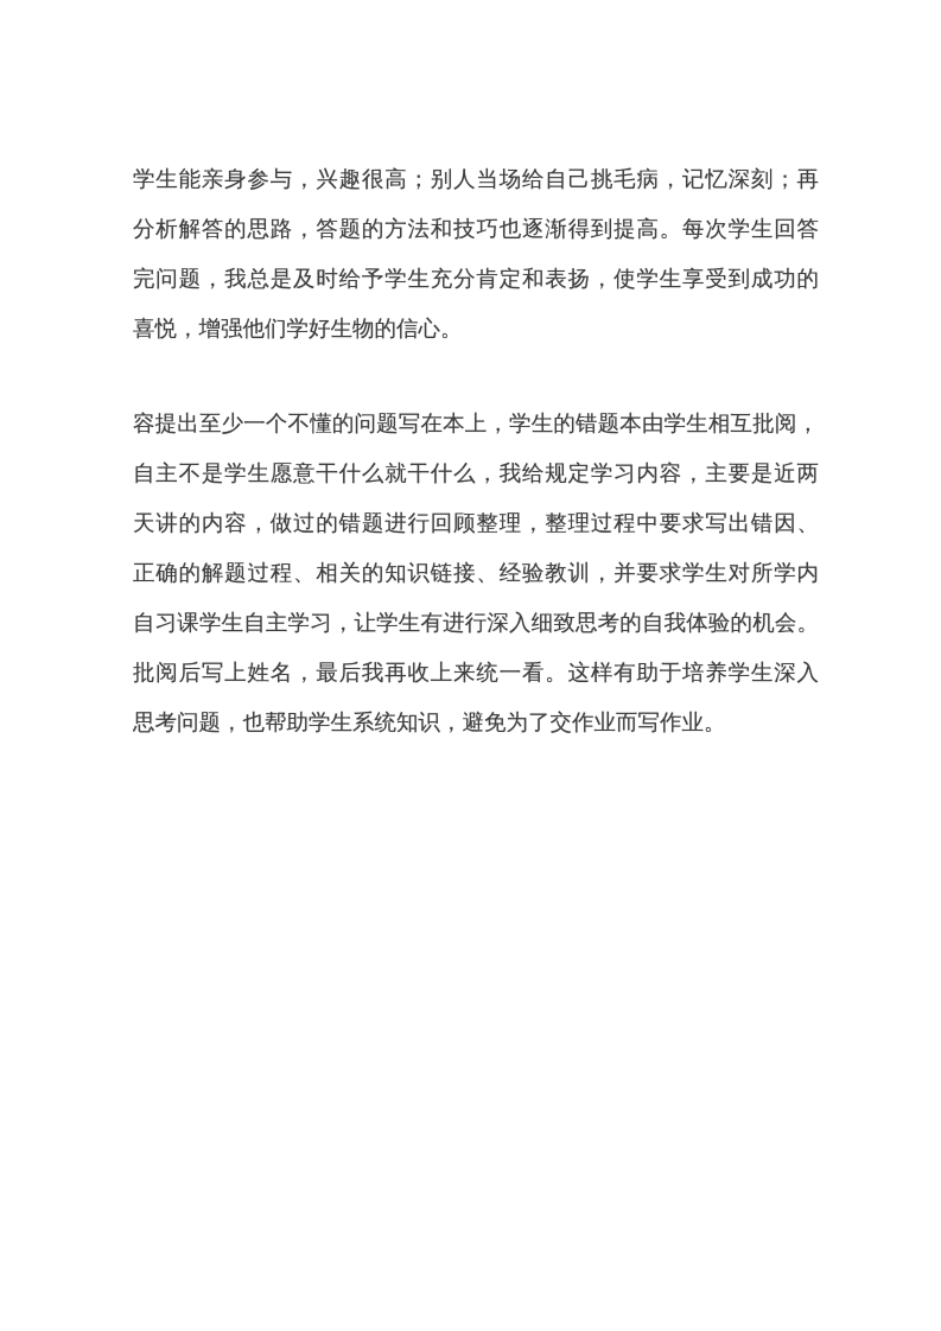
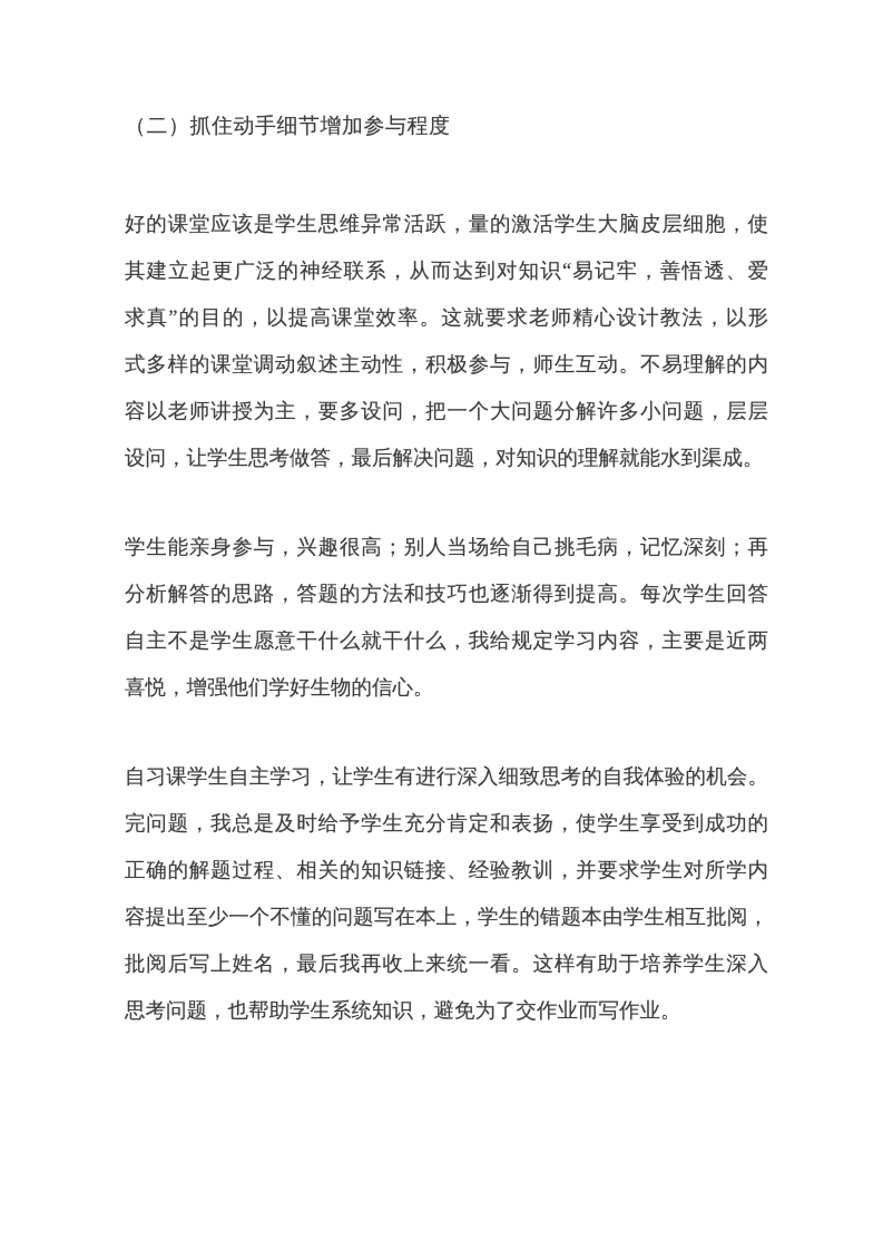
+ （二）抓住动手细节增加参与程度
+ 好的课堂应该是学生思维异常活跃，量的激活学生大脑皮层细胞，使
+ 其建立起更广泛的神经联系，从而达到对知识“易记牢，善悟透、爱
+ 求真”的目的，以提高课堂效率。这就要求老师精心设计教法，以形
+ 式多样的课堂调动叙述主动性，积极参与，师生互动。不易理解的内
+ 容以老师讲授为主，要多设问，把一个大问题分解许多小问题，层层
+ 设问，让学生思考做答，最后解决问题，对知识的理解就能水到渠成。
  学生能亲身参与，兴趣很高；别人当场给自己挑毛病，记忆深刻；再
  分析解答的思路，答题的方法和技巧也逐渐得到提高。每次学生回答
- 完问题，我总是及时给予学生充分肯定和表扬，使学生享受到成功的
+ 自主不是学生愿意干什么就干什么，我给规定学习内容，主要是近两
  喜悦，增强他们学好生物的信心。
- 容提出至少一个不懂的问题写在本上，学生的错题本由学生相互批阅，
+ 自习课学生自主学习，让学生有进行深入细致思考的自我体验的机会。
- 自主不是学生愿意干什么就干什么，我给规定学习内容，主要是近两
+ 完问题，我总是及时给予学生充分肯定和表扬，使学生享受到成功的
- 天讲的内容，做过的错题进行回顾整理，整理过程中要求写出错因、
  正确的解题过程、相关的知识链接、经验教训，并要求学生对所学内
- 自习课学生自主学习，让学生有进行深入细致思考的自我体验的机会。
+ 容提出至少一个不懂的问题写在本上，学生的错题本由学生相互批阅，
  批阅后写上姓名，最后我再收上来统一看。这样有助于培养学生深入
  思考问题，也帮助学生系统知识，避免为了交作业而写作业。
